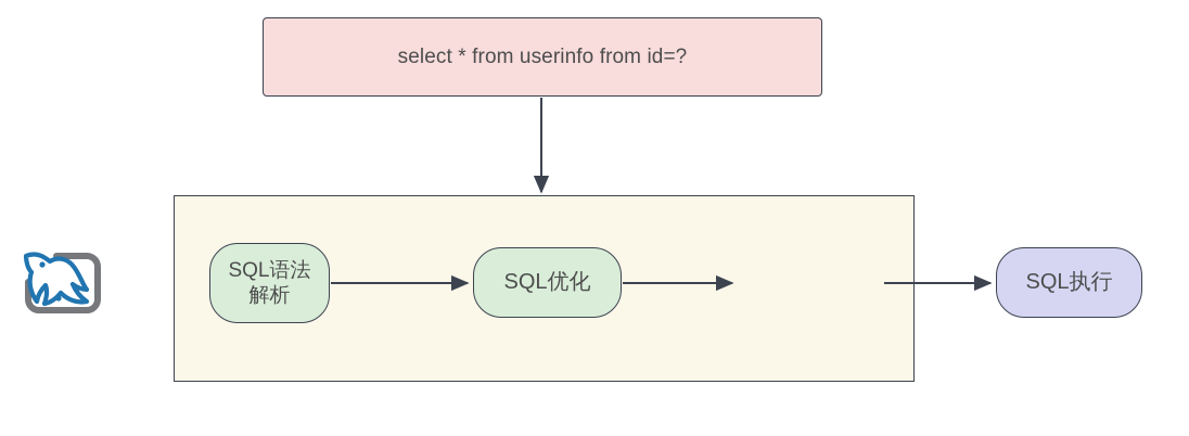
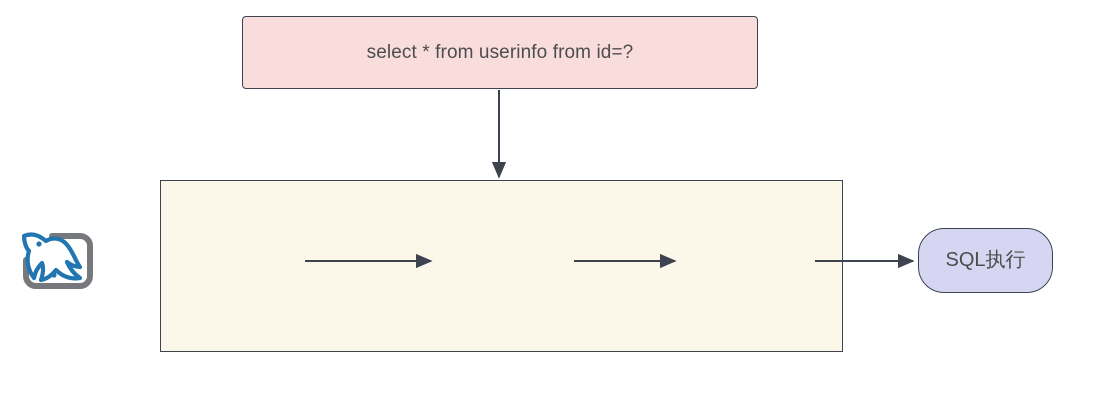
  select * from userinfo from id=?
- SQL语法
- 解析
- SQL优化
  SQL执行
